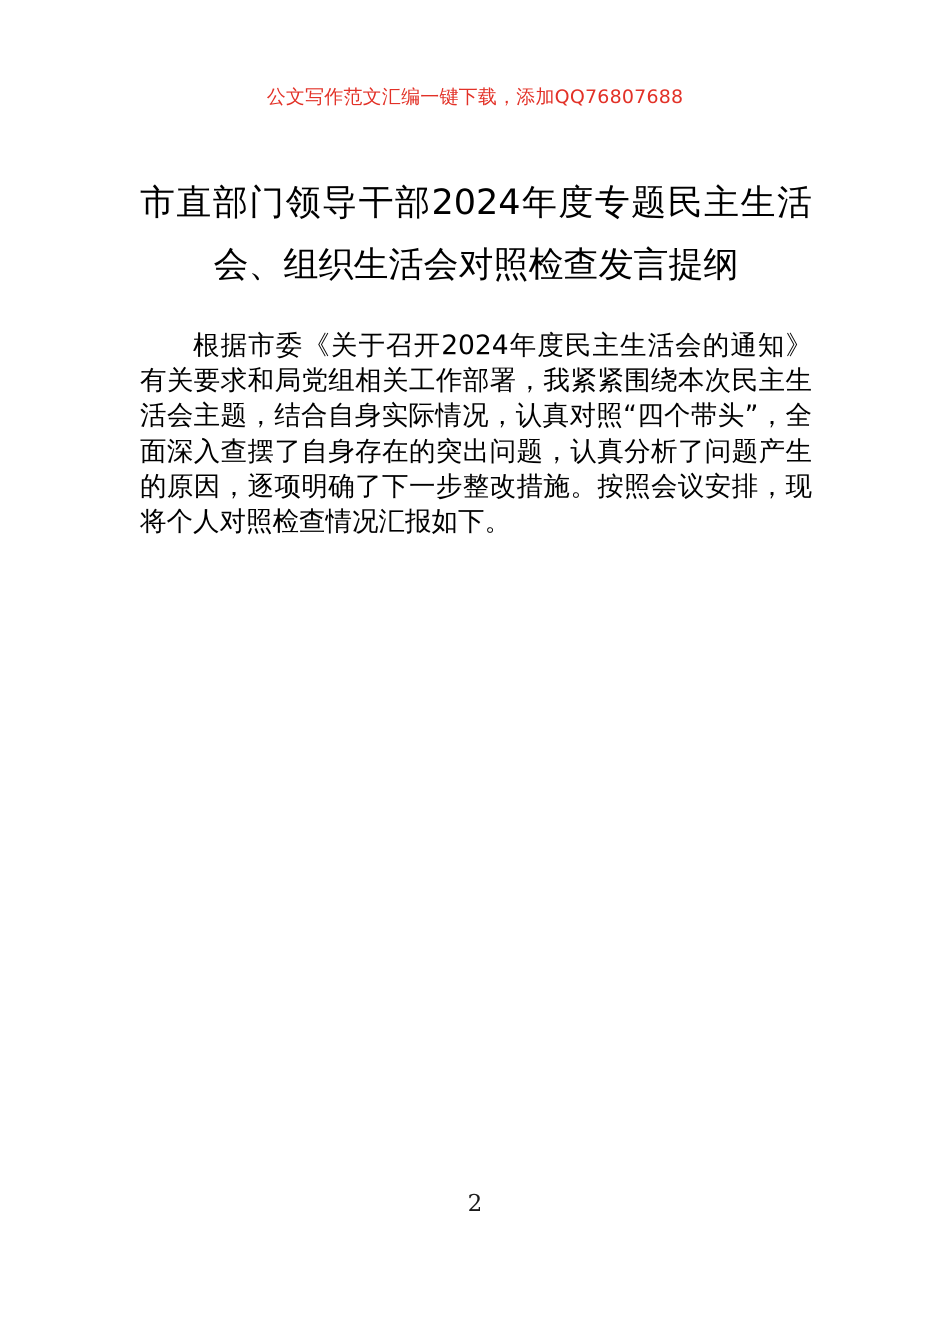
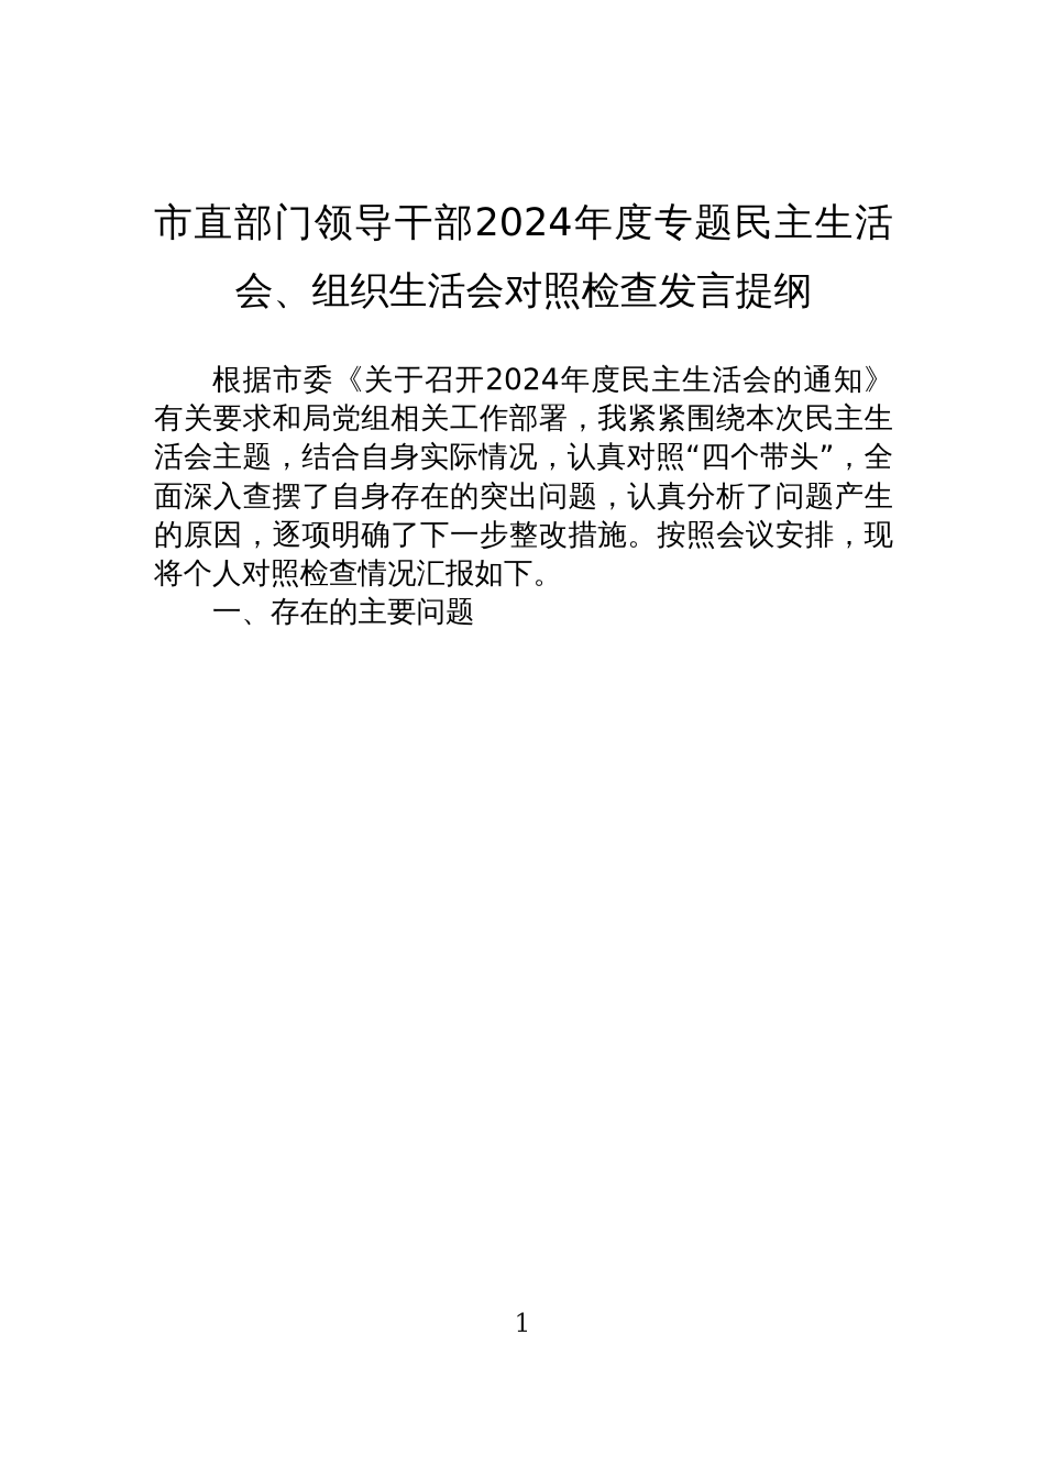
- 公文写作范文汇编一键下载，添加QQ76807688
  市直部门领导干部2024年度专题民主生活会、组织生活会对照检查发言提纲
  根据市委《关于召开2024年度民主生活会的通知》有关要求和局党组相关工作部署，我紧紧围绕本次民主生活会主题，结合自身实际情况，认真对照“四个带头”，全面深入查摆了自身存在的突出问题，认真分析了问题产生的原因，逐项明确了下一步整改措施。按照会议安排，现将个人对照检查情况汇报如下。
+ 一、存在的主要问题
- 2
+ 1
